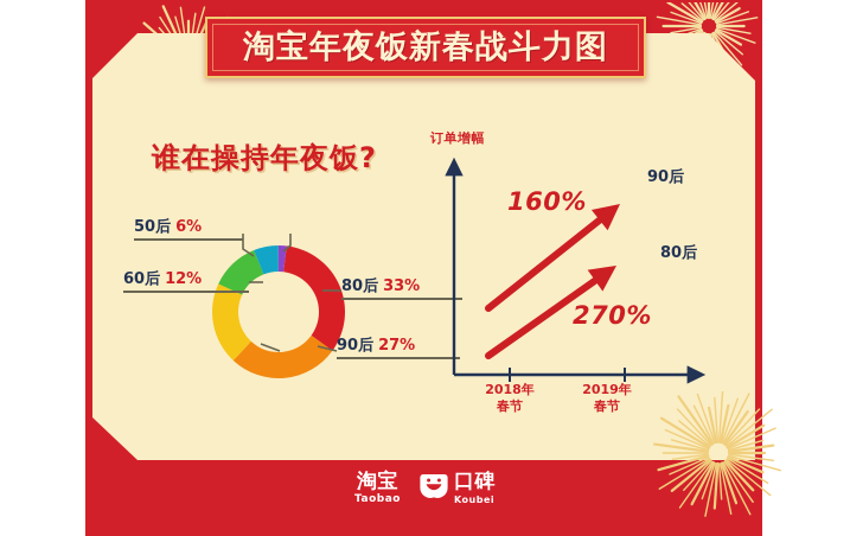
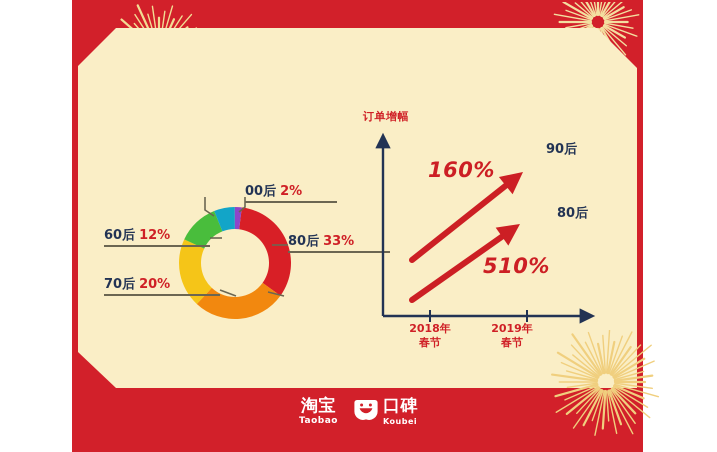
- 淘宝年夜饭新春战斗力图
- 谁在操持年夜饭?
- 50后 6%
  60后 12%
+ 70后 20%
+ 00后 2%
  80后 33%
- 90后 27%
  订单增幅
  160%
- 270%
+ 510%
  90后
  80后
  2018年
  春节
  2019年
  春节
  淘宝
  Taobao
  口碑
  Koubei
